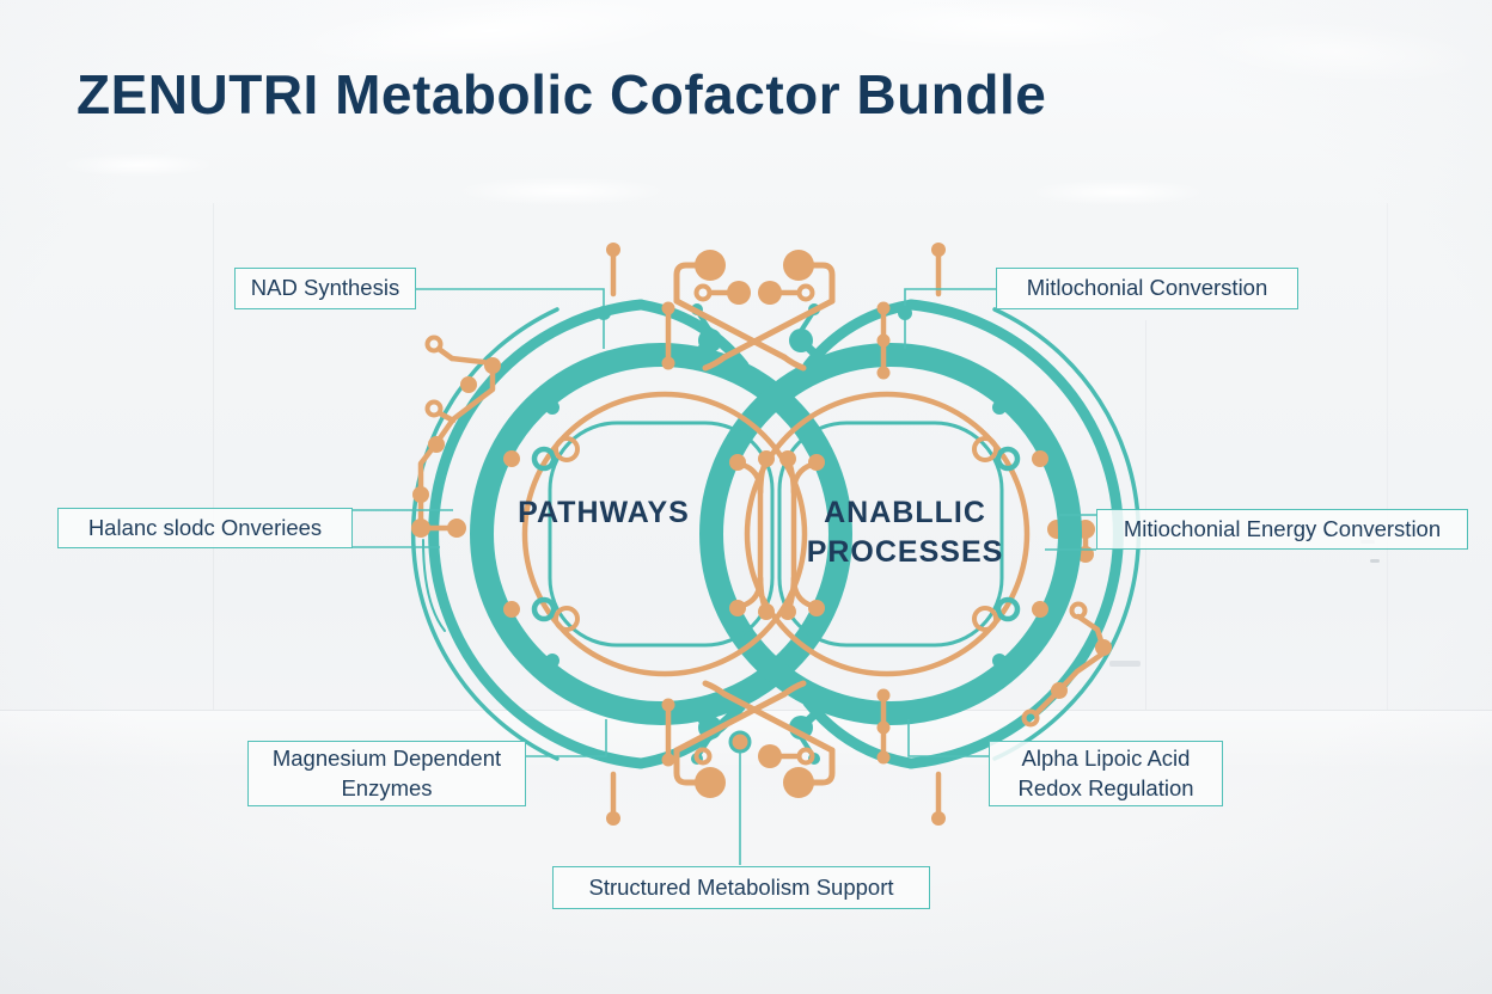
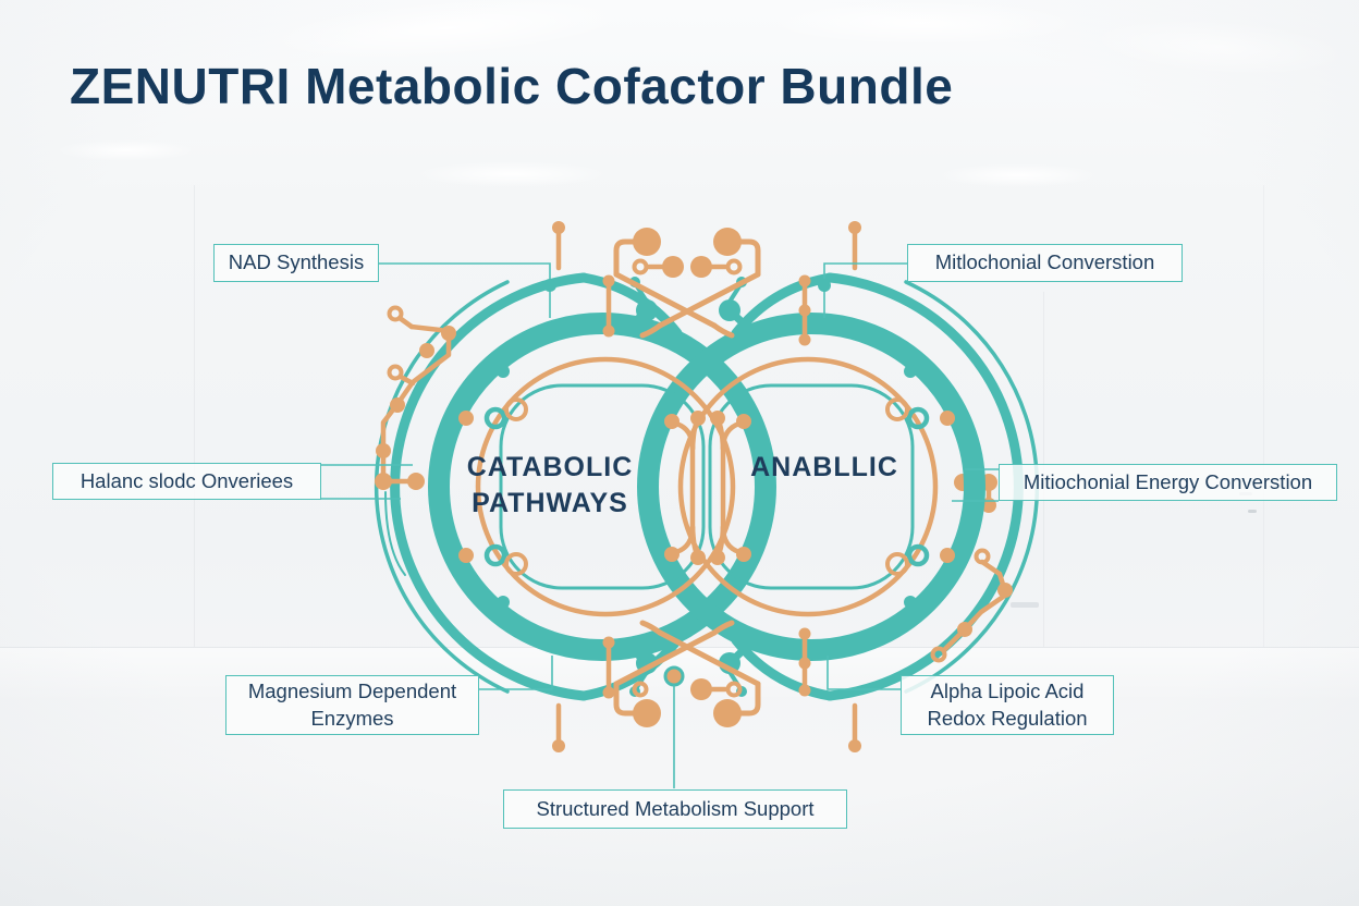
  ZENUTRI Metabolic Cofactor Bundle
+ CATABOLIC
  PATHWAYS
  ANABLLIC
- PROCESSES
  NAD Synthesis
  Mitlochonial Converstion
  Halanc slodc Onveriees
  Mitiochonial Energy Converstion
  Magnesium Dependent
  Enzymes
  Alpha Lipoic Acid
  Redox Regulation
  Structured Metabolism Support
